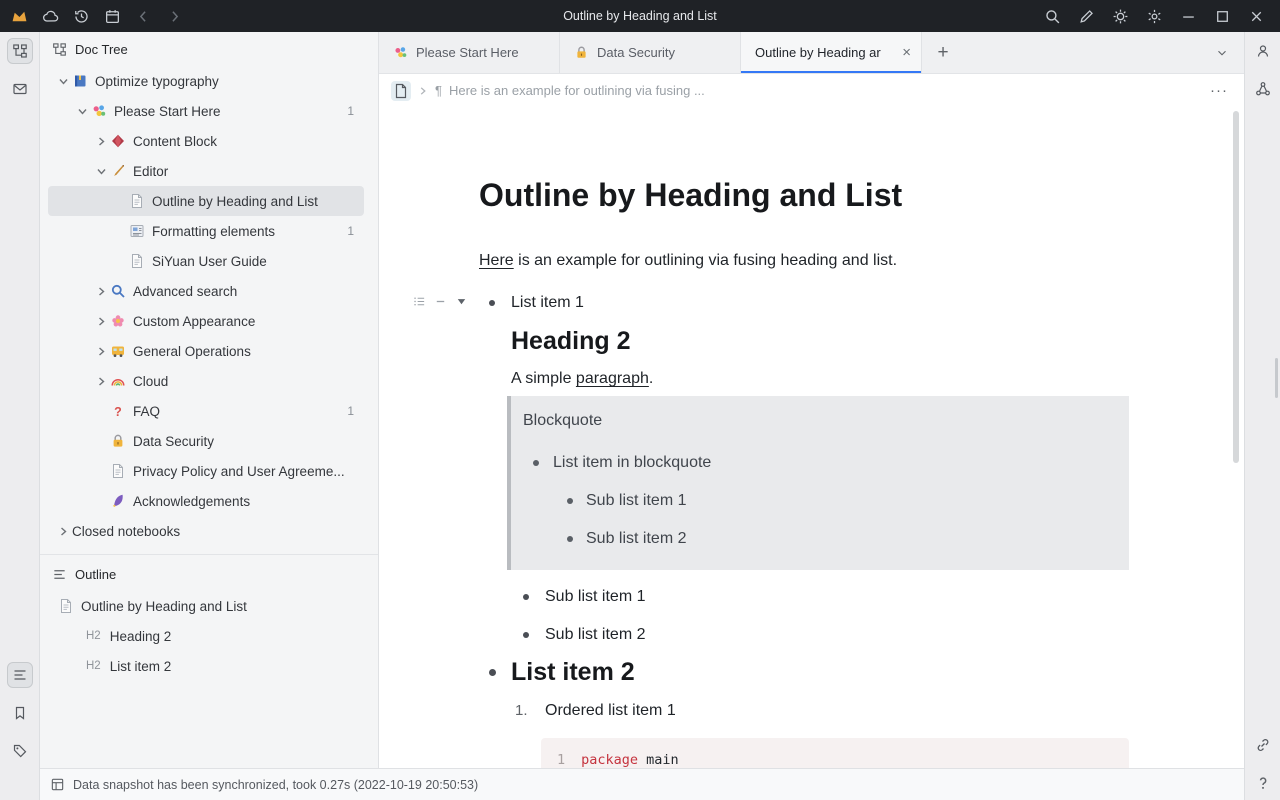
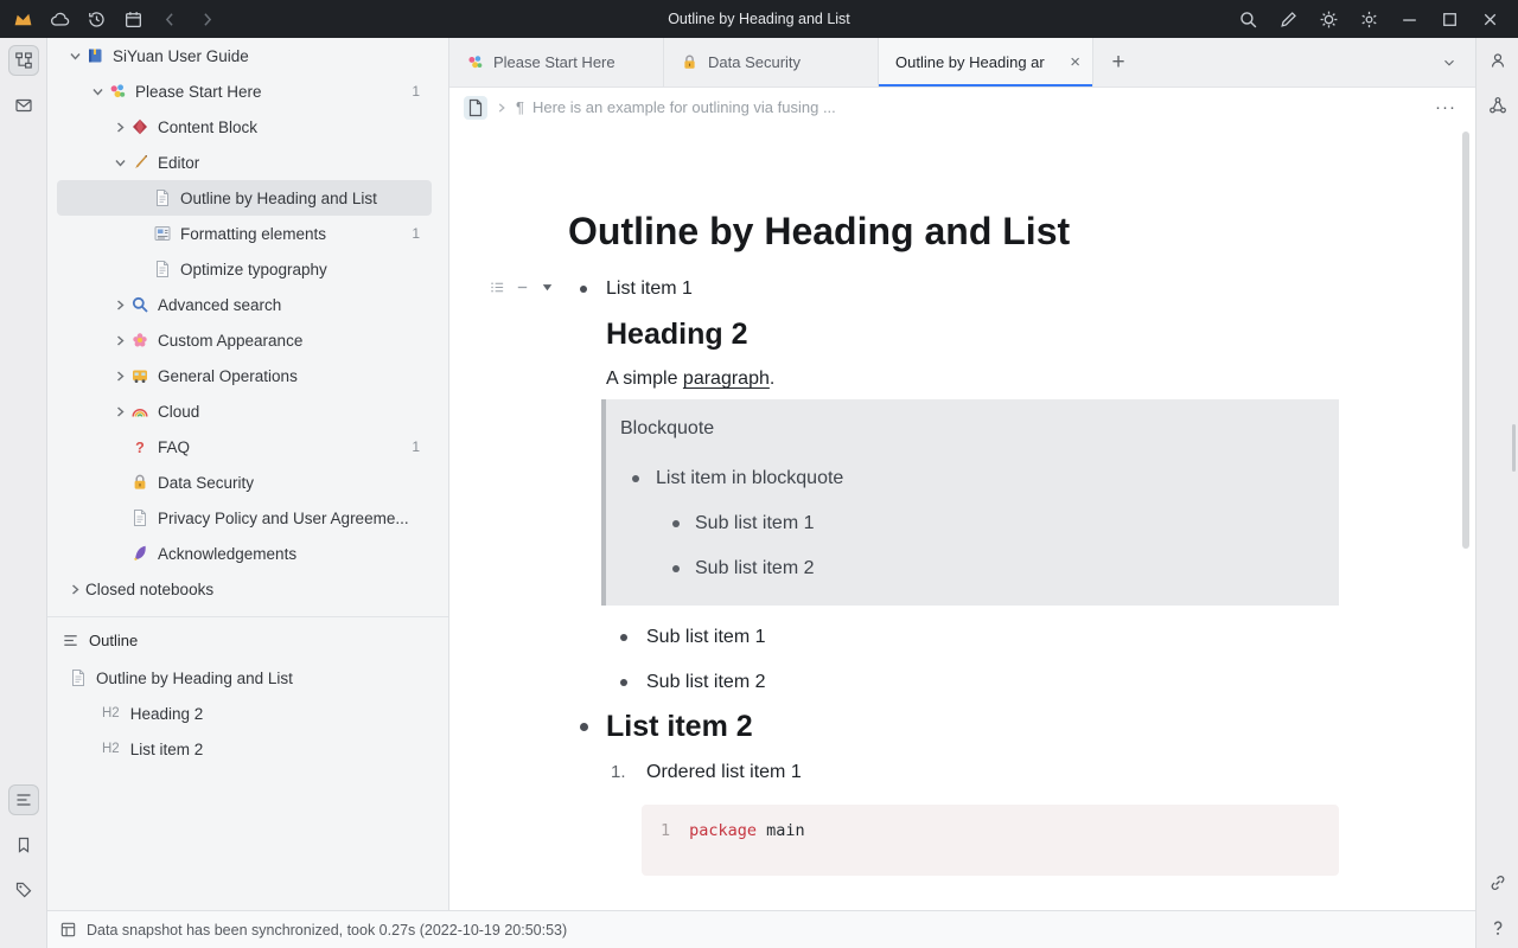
  Outline by Heading and List
- Doc Tree
- Optimize typography
+ SiYuan User Guide
  Please Start Here
  1
  Content Block
  Editor
  Outline by Heading and List
  Formatting elements
  1
- SiYuan User Guide
+ Optimize typography
  Advanced search
  Custom Appearance
  General Operations
  Cloud
  ?
  FAQ
  1
  Data Security
  Privacy Policy and User Agreeme...
  Acknowledgements
  Closed notebooks
  Outline
  Outline by Heading and List
  H2
  Heading 2
  H2
  List item 2
  Please Start Here
  Data Security
  Outline by Heading ar
  ×
  +
  ¶
  Here is an example for outlining via fusing ...
  ···
  Outline by Heading and List
- Here is an example for outlining via fusing heading and list.
  List item 1
  Heading 2
  A simple paragraph.
  Blockquote
  List item in blockquote
  Sub list item 1
  Sub list item 2
  Sub list item 1
  Sub list item 2
  List item 2
  1.
  Ordered list item 1
  1 package main
  Data snapshot has been synchronized, took 0.27s (2022-10-19 20:50:53)
